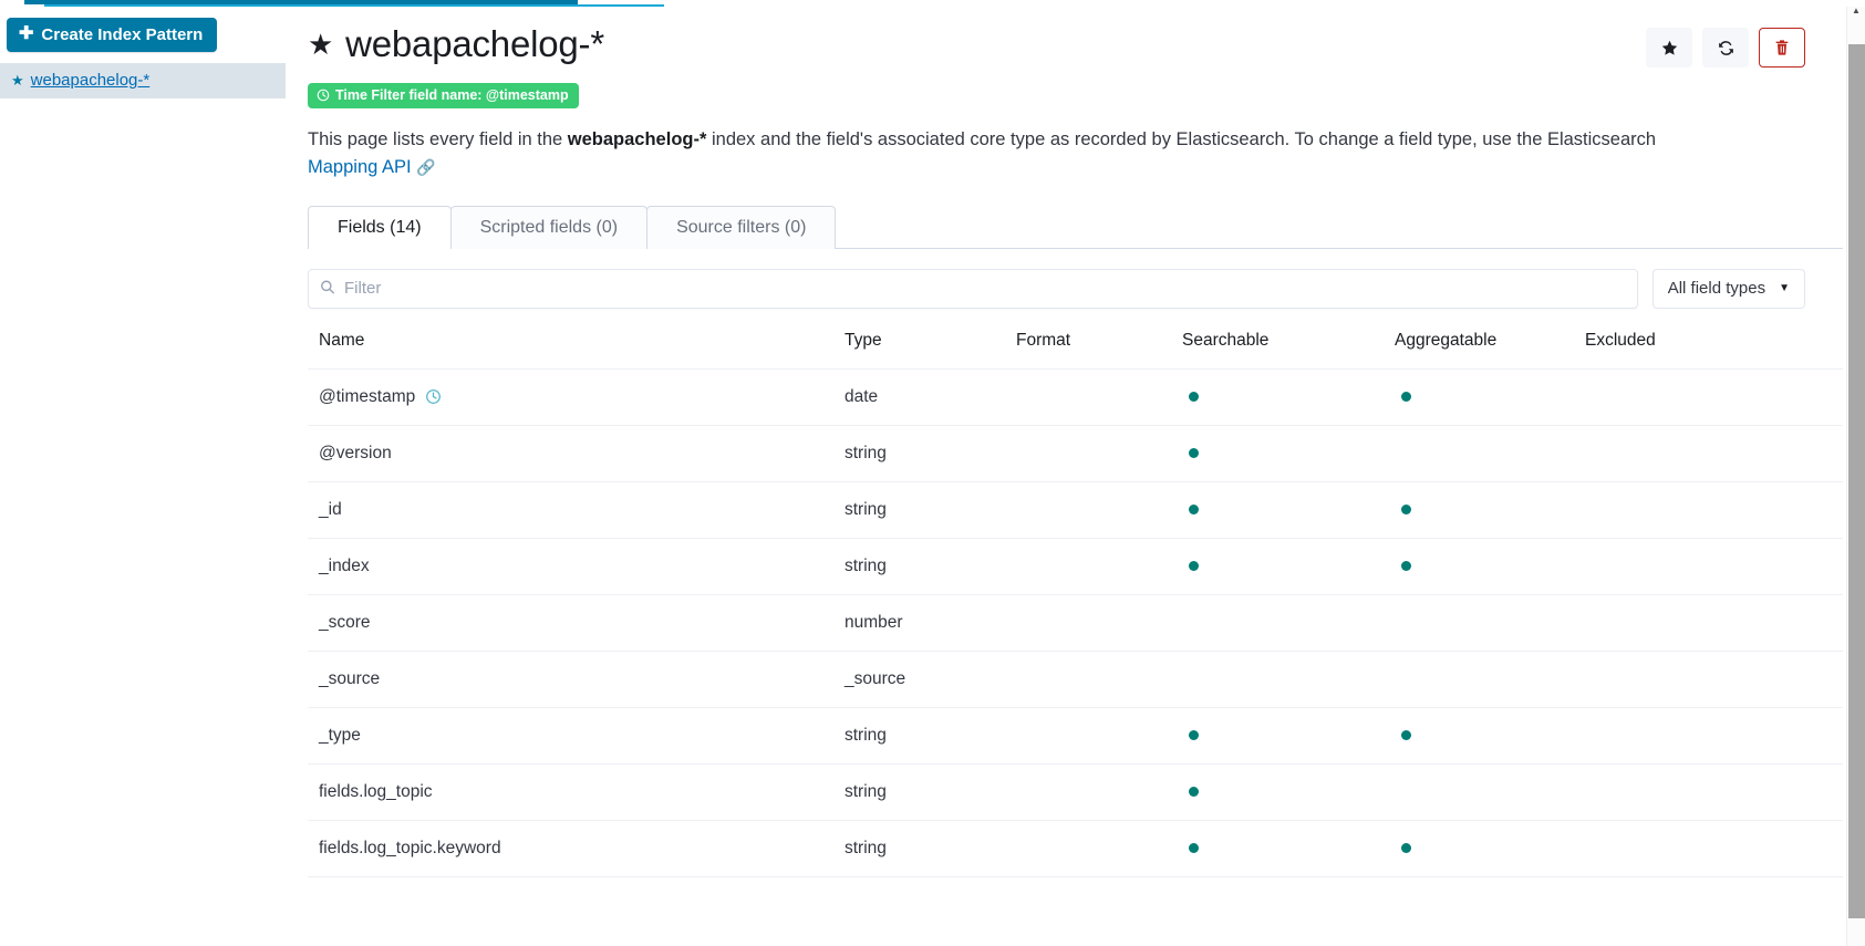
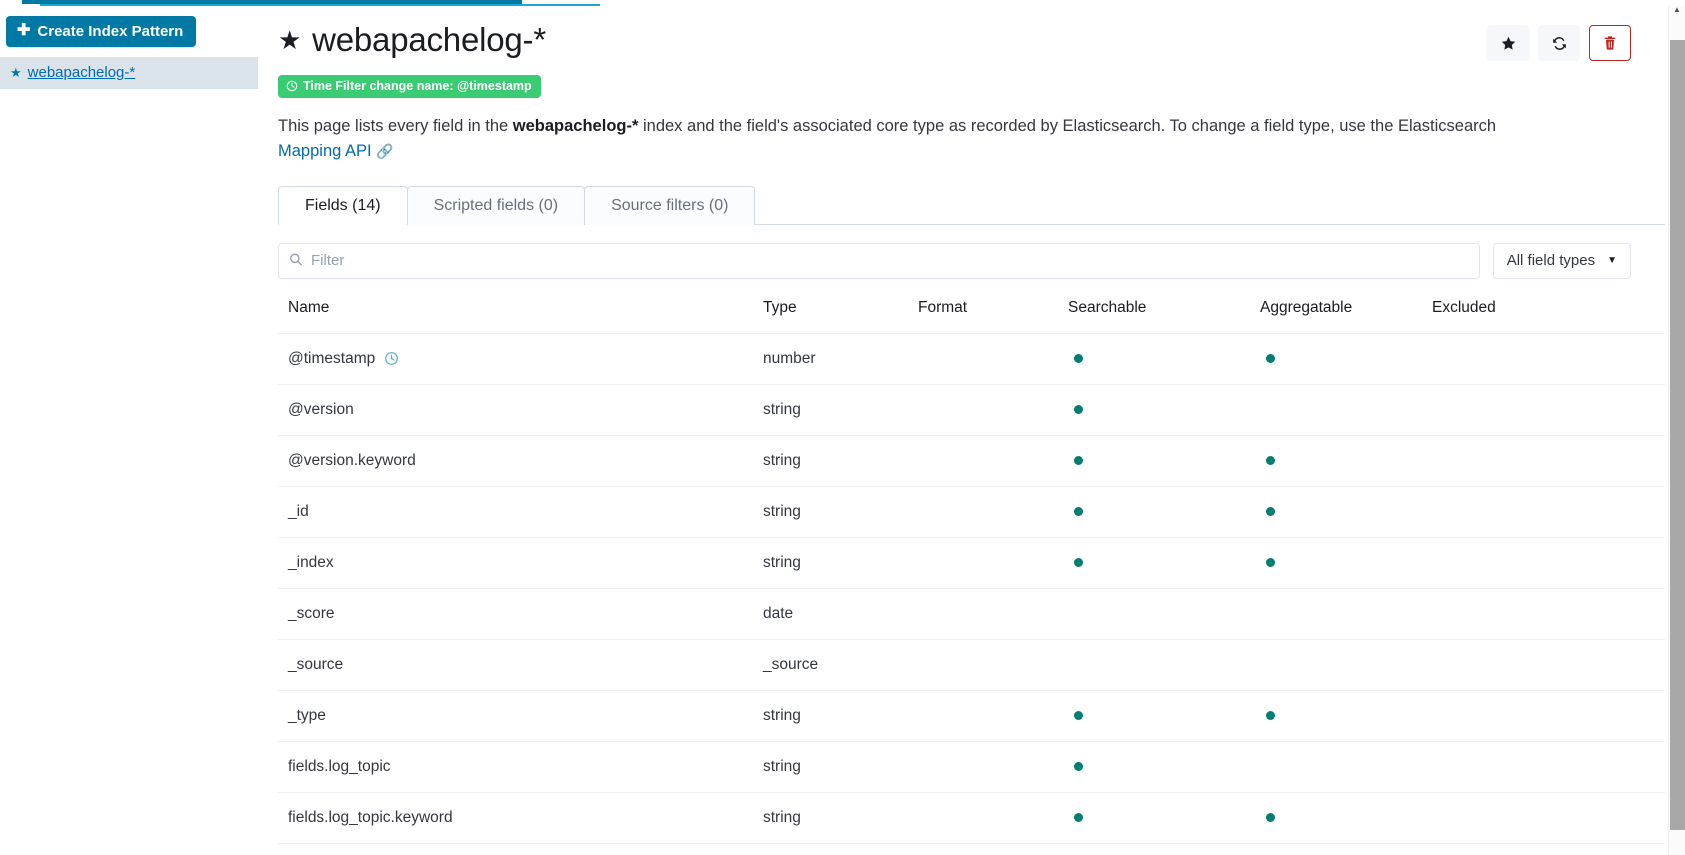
  ✚
  Create Index Pattern
  ★
  webapachelog-*
  ★
  webapachelog-*
- Time Filter field name: @timestamp
+ Time Filter change name: @timestamp
  This page lists every field in the webapachelog-* index and the field's associated core type as recorded by Elasticsearch. To change a field type, use the Elasticsearch Mapping API 🔗
  Fields (14)
  Scripted fields (0)
  Source filters (0)
  Filter
  All field types
  ▼
  Name	Type	Format	Searchable	Aggregatable	Excluded
- @timestamp	date
+ @timestamp	number
  @version	string
+ @version.keyword	string
  _id	string
  _index	string
- _score	number
+ _score	date
  _source	_source
  _type	string
  fields.log_topic	string
  fields.log_topic.keyword	string
  ▲
